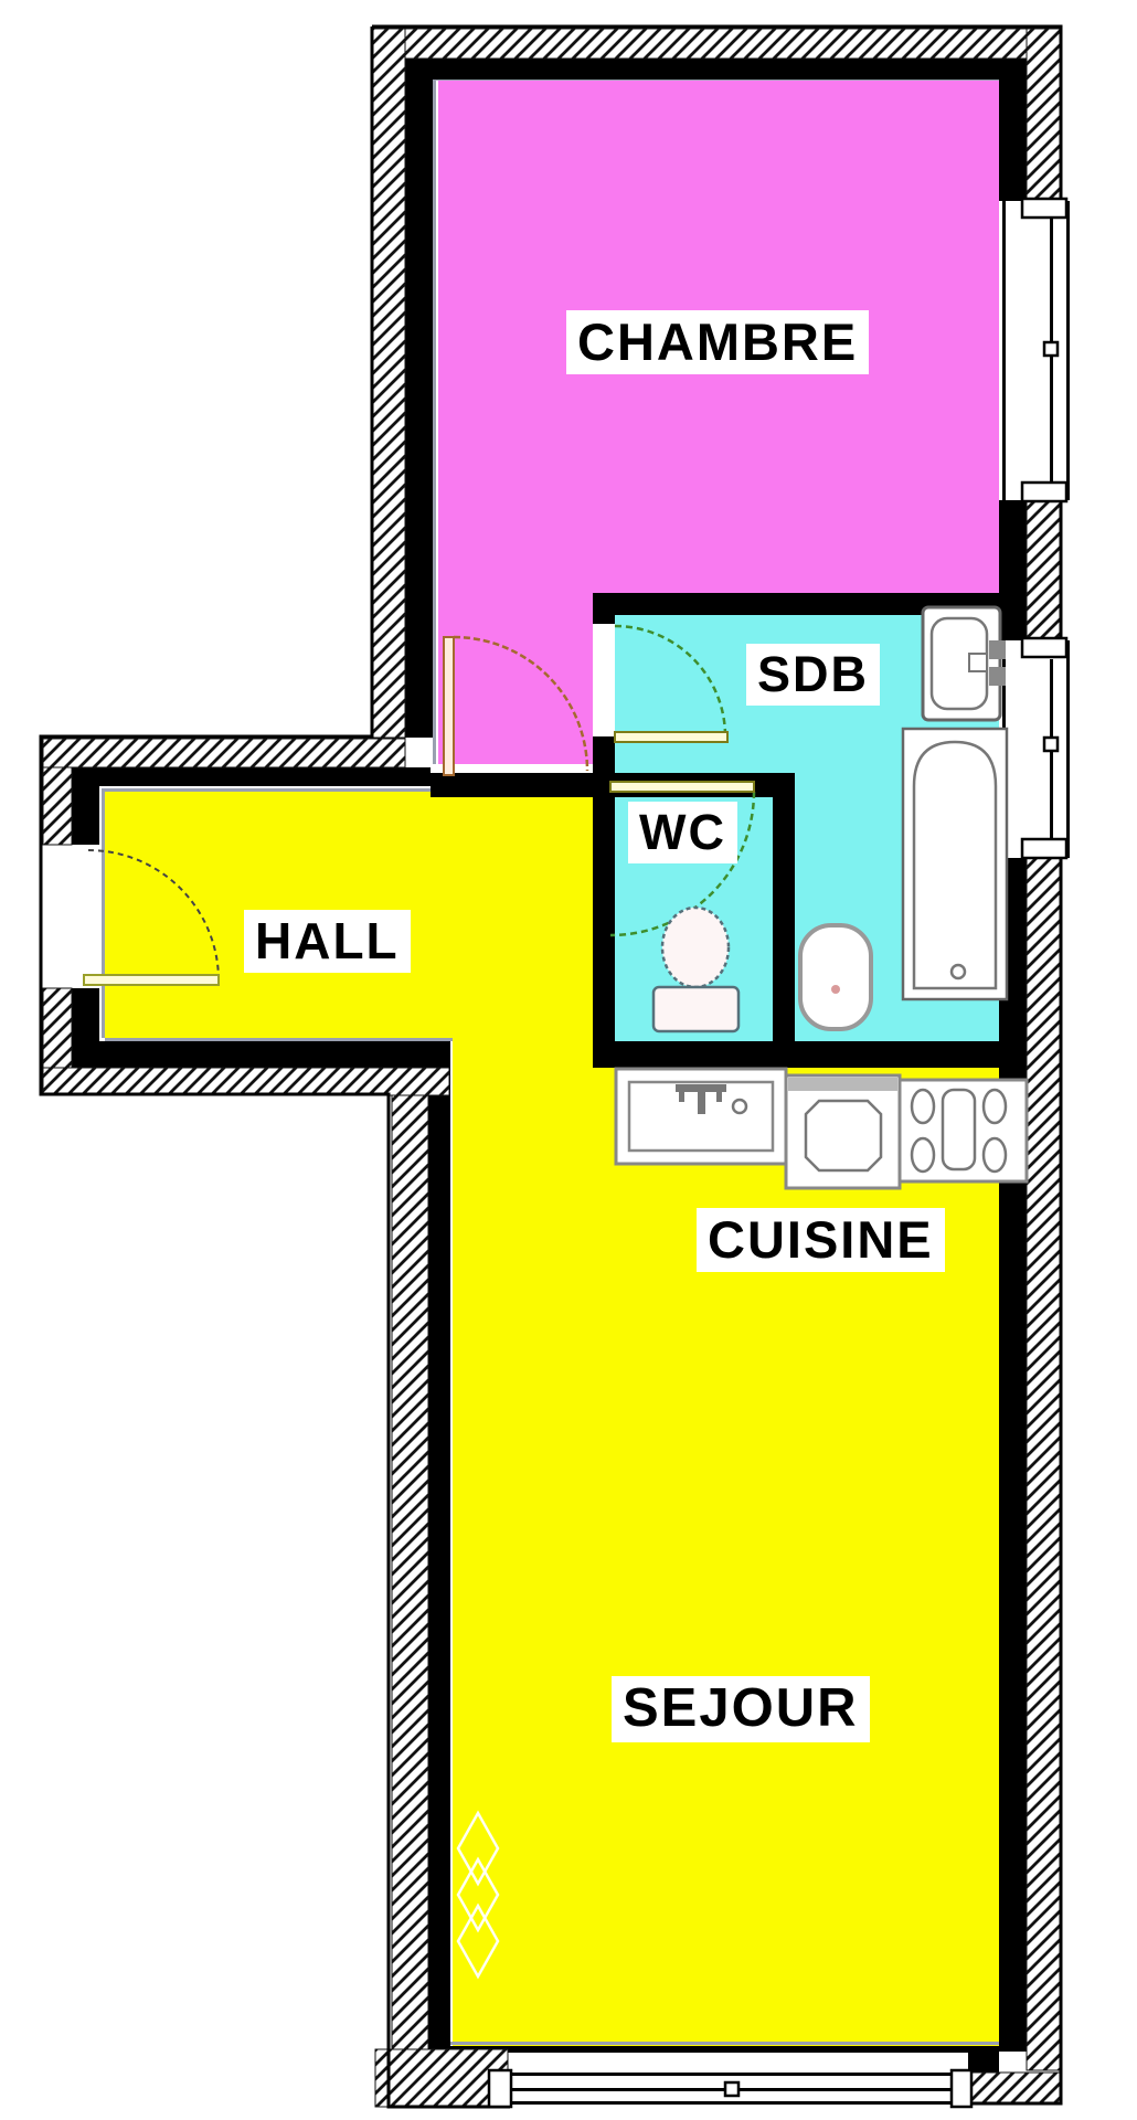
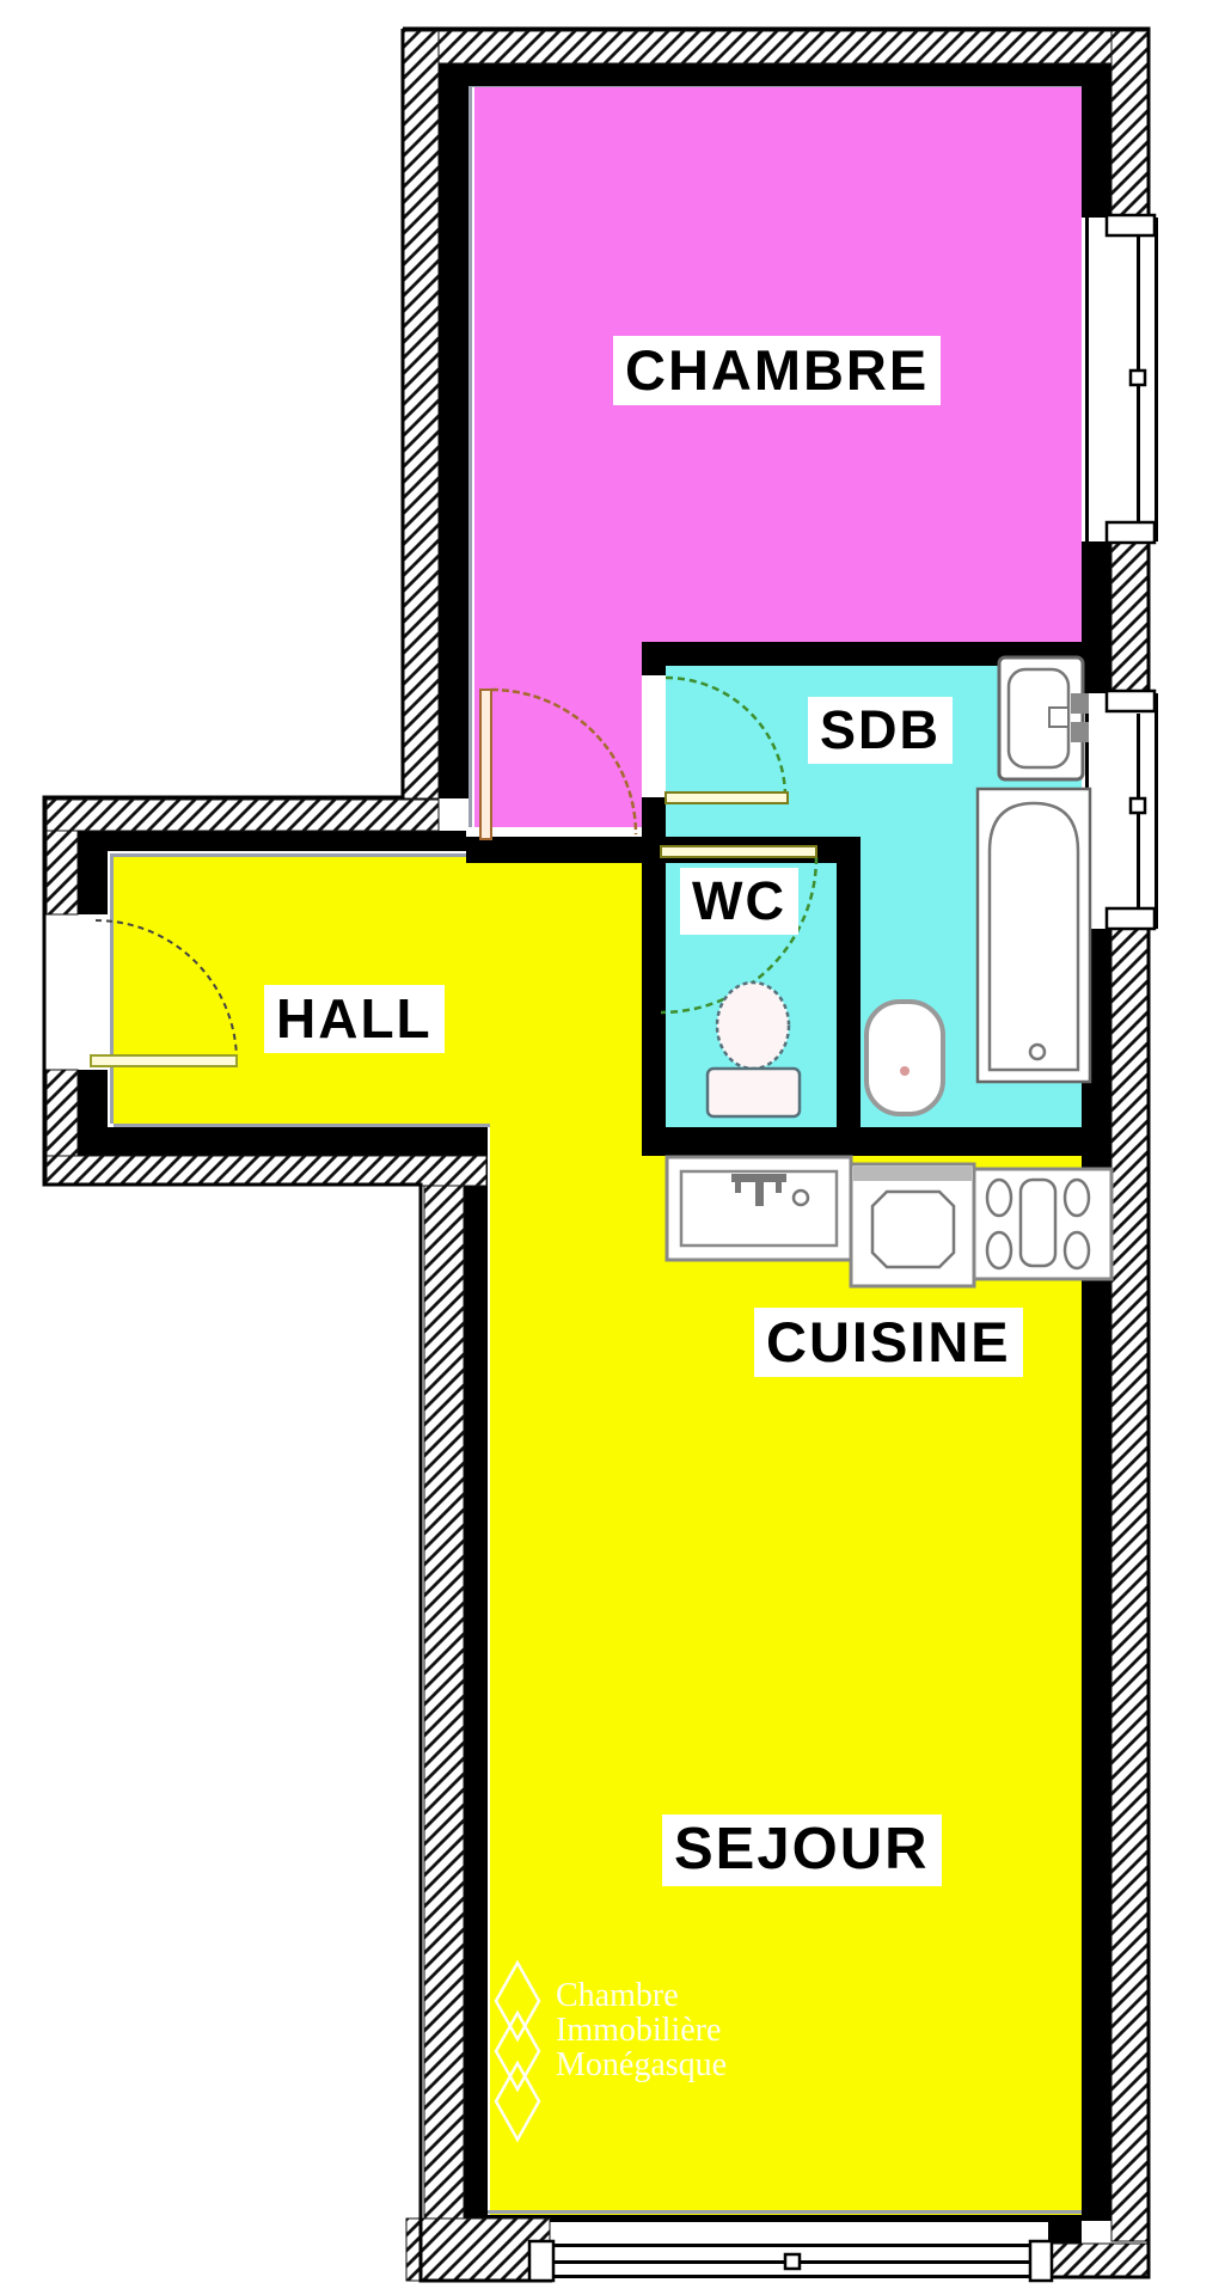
  CHAMBRE
  SDB
  WC
  HALL
  CUISINE
  SEJOUR
+ Chambre
+ Immobilière
+ Monégasque
